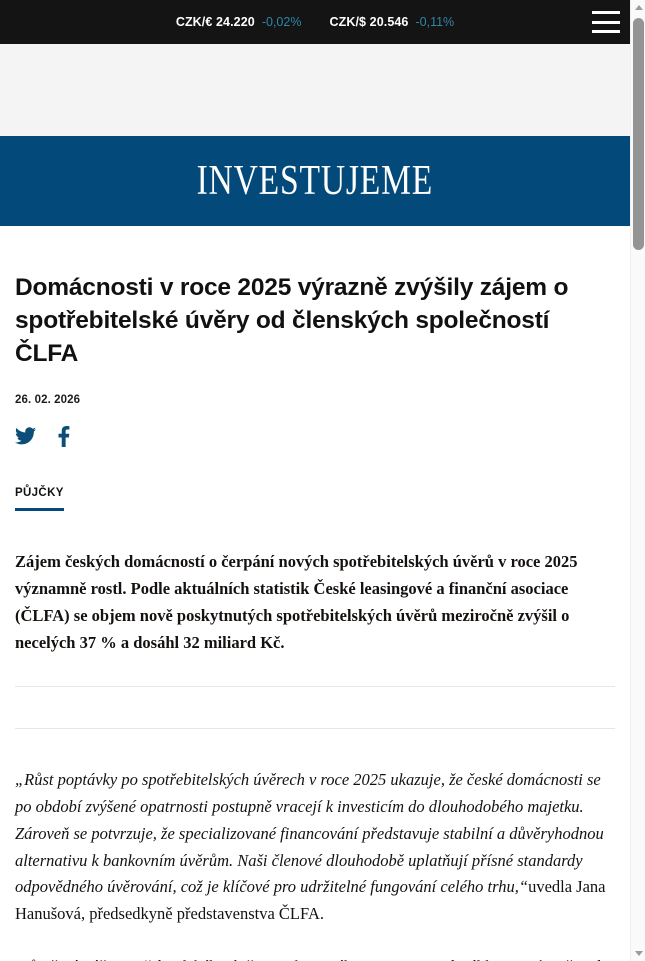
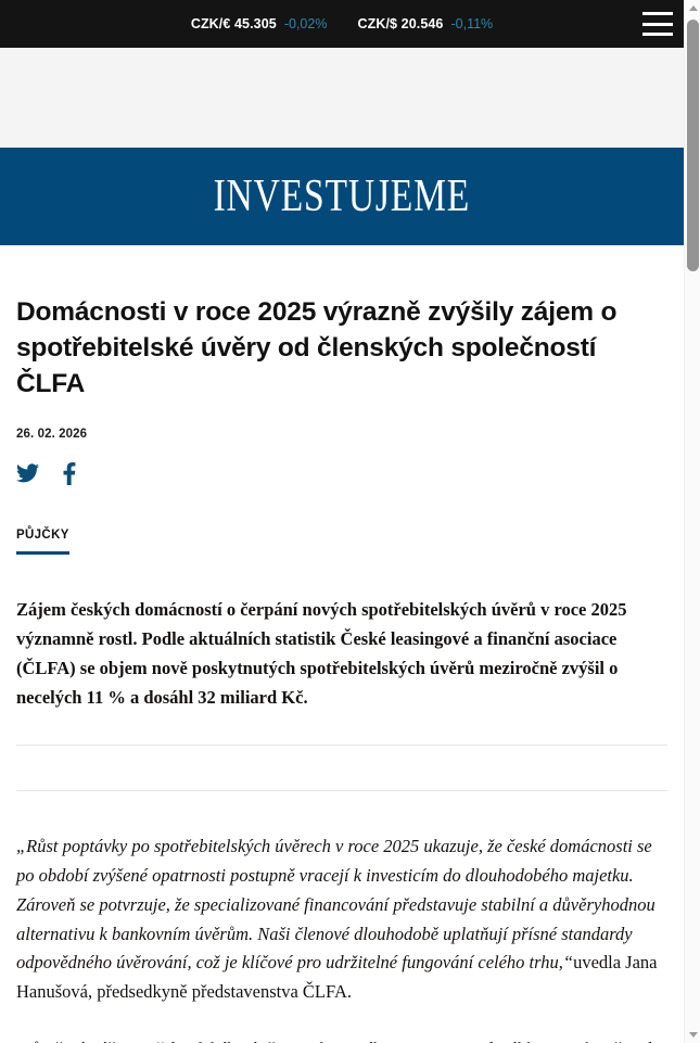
- CZK/€ 24.220
+ CZK/€ 45.305
  -0,02%
  CZK/$ 20.546
  -0,11%
  INVESTUJEME
  Domácnosti v roce 2025 výrazně zvýšily zájem o spotřebitelské úvěry od členských společností ČLFA
  26. 02. 2026
  PŮJČKY
- Zájem českých domácností o čerpání nových spotřebitelských úvěrů v roce 2025 významně rostl. Podle aktuálních statistik České leasingové a finanční asociace (ČLFA) se objem nově poskytnutých spotřebitelských úvěrů meziročně zvýšil o necelých 37 % a dosáhl 32 miliard Kč.
+ Zájem českých domácností o čerpání nových spotřebitelských úvěrů v roce 2025 významně rostl. Podle aktuálních statistik České leasingové a finanční asociace (ČLFA) se objem nově poskytnutých spotřebitelských úvěrů meziročně zvýšil o necelých 11 % a dosáhl 32 miliard Kč.
  „Růst poptávky po spotřebitelských úvěrech v roce 2025 ukazuje, že české domácnosti se po období zvýšené opatrnosti postupně vracejí k investicím do dlouhodobého majetku. Zároveň se potvrzuje, že specializované financování představuje stabilní a důvěryhodnou alternativu k bankovním úvěrům. Naši členové dlouhodobě uplatňují přísné standardy odpovědného úvěrování, což je klíčové pro udržitelné fungování celého trhu,“uvedla Jana Hanušová, předsedkyně představenstva ČLFA.
